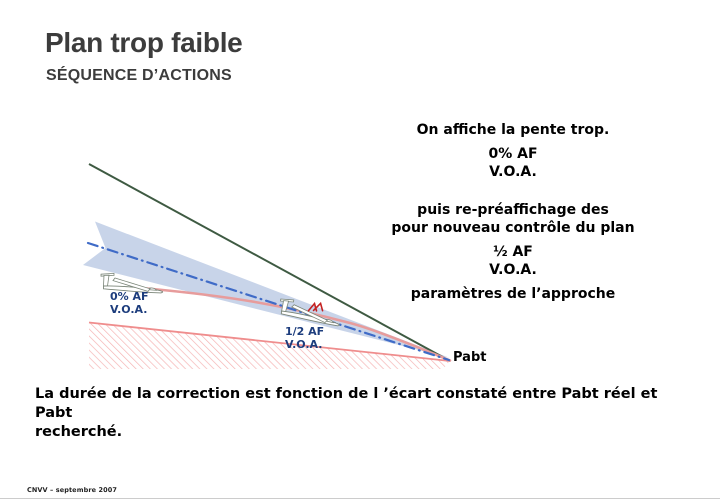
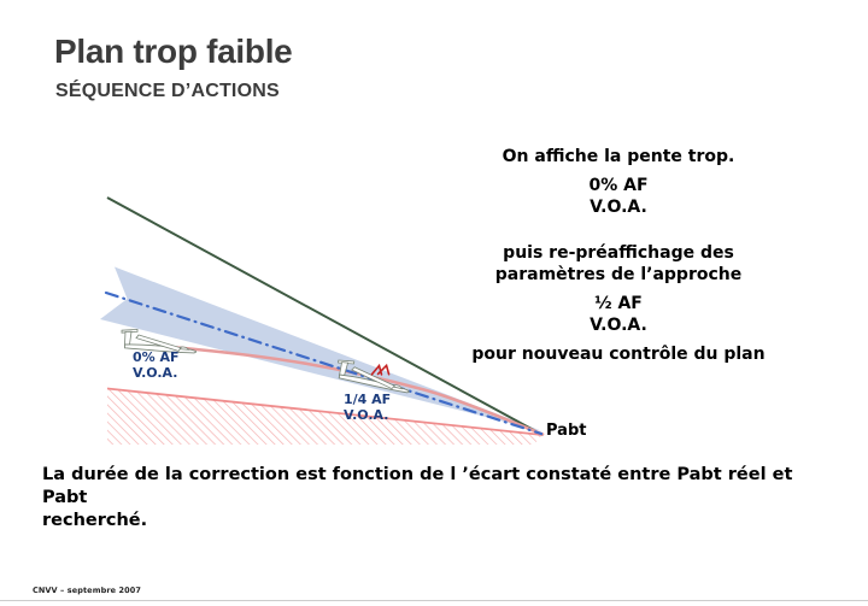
  Plan trop faible
  SÉQUENCE D’ACTIONS
  0% AF
  V.O.A.
- 1/2 AF
+ 1/4 AF
  V.O.A.
  Pabt
  On affiche la pente trop.
  0% AF
  V.O.A.
  puis re-préaffichage des
- pour nouveau contrôle du plan
+ paramètres de l’approche
  ½ AF
  V.O.A.
- paramètres de l’approche
+ pour nouveau contrôle du plan
  La durée de la correction est fonction de l ’écart constaté entre Pabt réel et Pabt
  recherché.
  CNVV – septembre 2007
